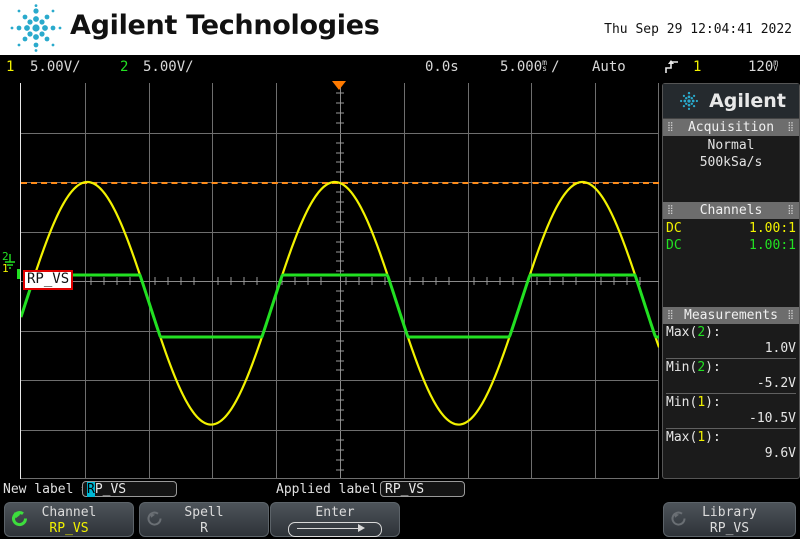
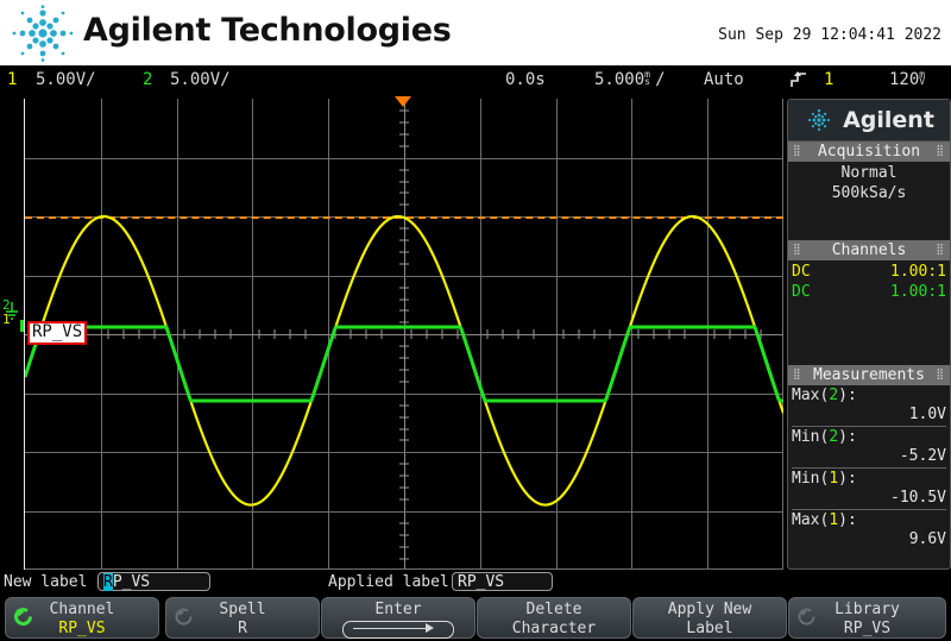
  Agilent Technologies
- Thu Sep 29 12:04:41 2022
+ Sun Sep 29 12:04:41 2022
  1
  5.00V/
  2
  5.00V/
  0.0s
  5.000
  m
  s
  /
  Auto
  1
  120
  m
  V
  2
  1
  RP_VS
  Agilent
  ⣿
  Acquisition
  ⣿
  Normal
  500kSa/s
  ⣿
  Channels
  ⣿
  DC
  1.00:1
  DC
  1.00:1
  ⣿
  Measurements
  ⣿
  Max(2):
  1.0V
  Min(2):
  -5.2V
  Min(1):
  -10.5V
  Max(1):
  9.6V
  New label
  RP_VS
  Applied label
  RP_VS
  Channel
  RP_VS
  Spell
  R
  Enter
+ Delete
+ Character
+ Apply New
+ Label
  Library
  RP_VS
